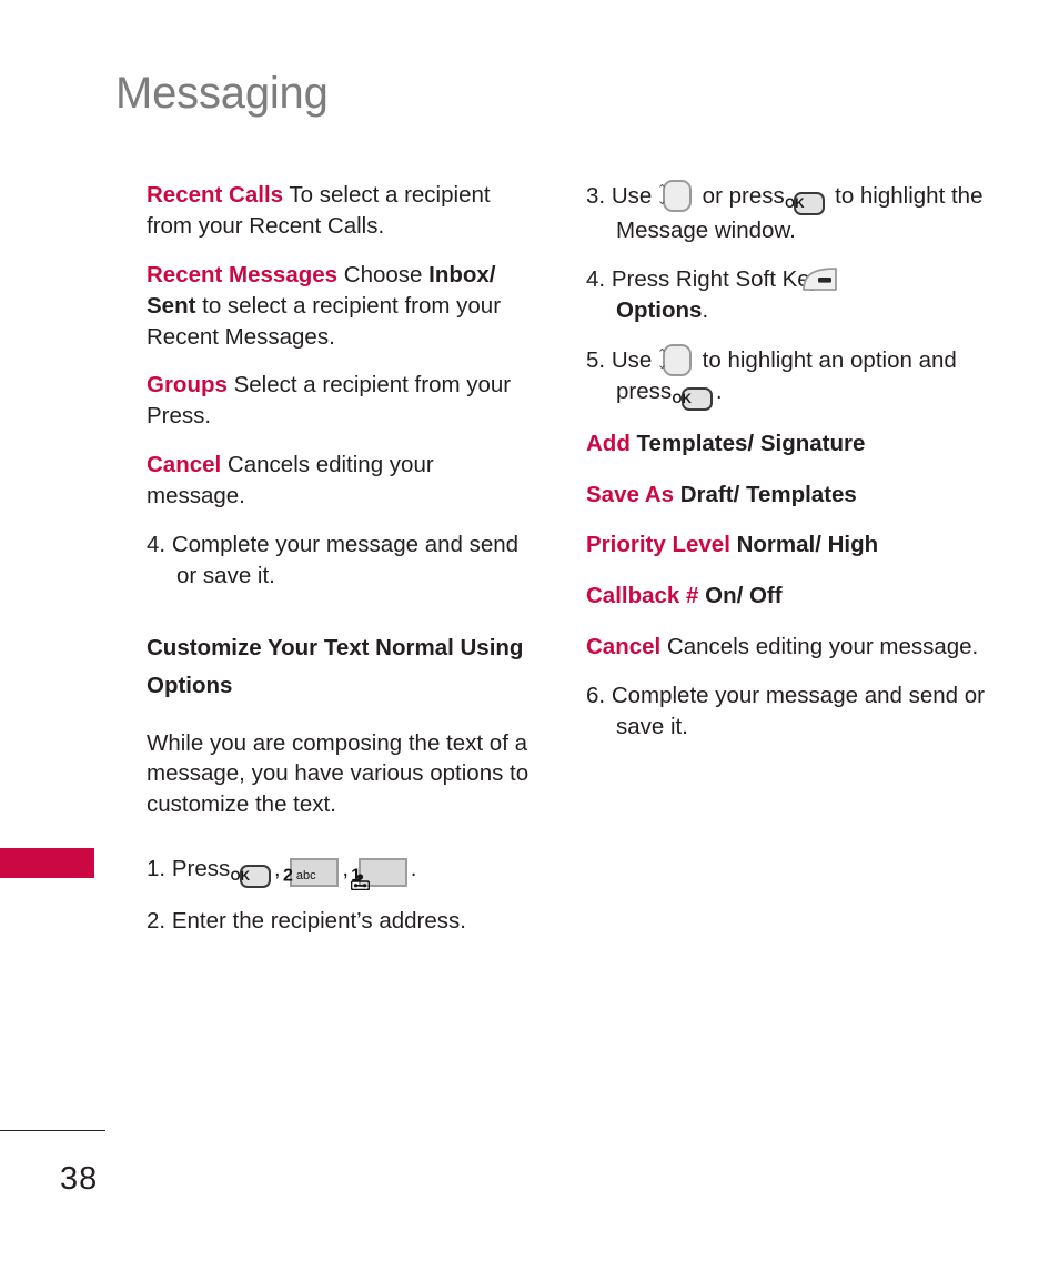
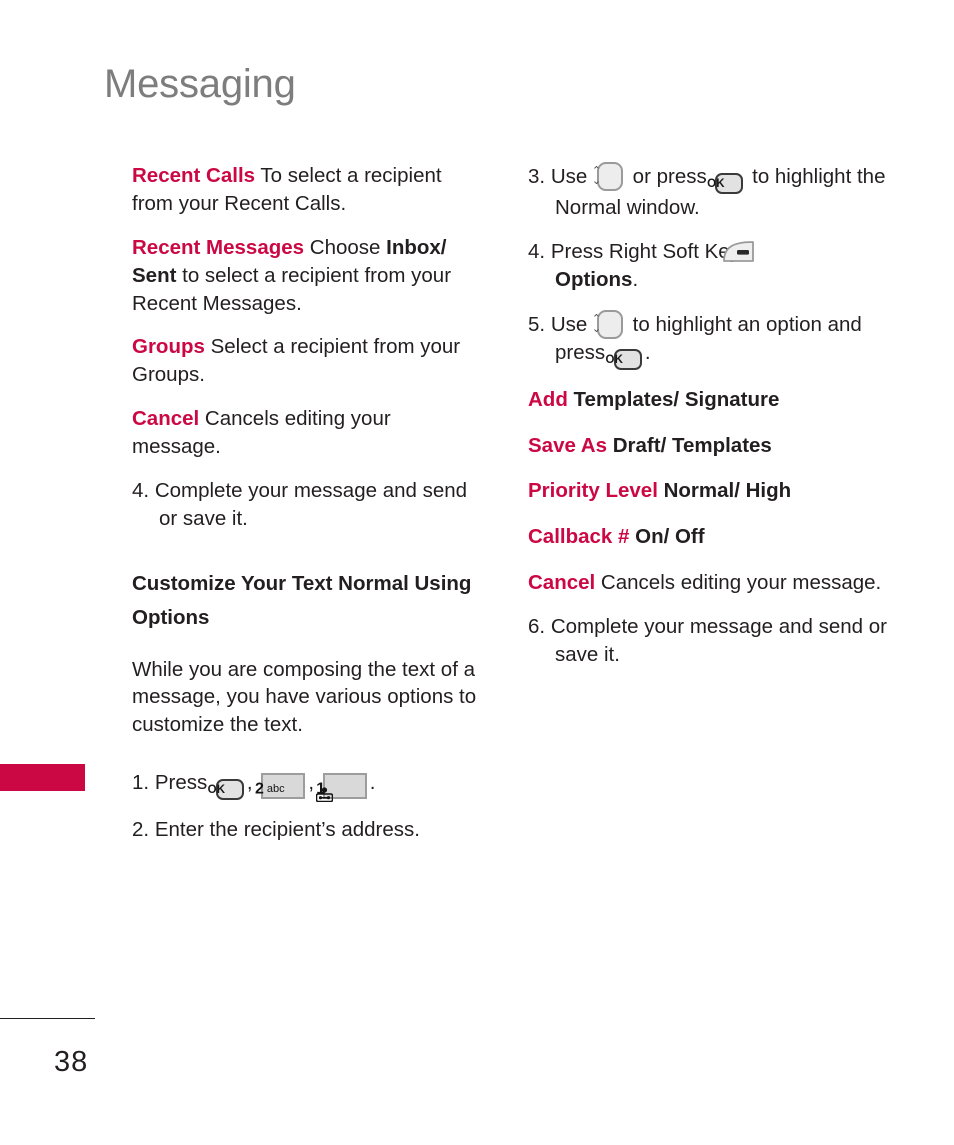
  Messaging
  Recent Calls To select a recipient from your Recent Calls.
  Recent Messages Choose Inbox/ Sent to select a recipient from your Recent Messages.
- Groups Select a recipient from your Press.
+ Groups Select a recipient from your Groups.
  Cancel Cancels editing your message.
  4. Complete your message and send or save it.
  Customize Your Text Normal Using Options
  While you are composing the text of a message, you have various options to customize the text.
  1. Press OK, 2 abc, 1 .
  2. Enter the recipient’s address.
  3. Use
  ⌃
  ⌄
- or press OK to highlight the Message window.
+ or press OK to highlight the Normal window.
  4. Press Right Soft Ke
  Options.
  5. Use
  ⌃
  ⌄
  to highlight an option and press OK.
  Add Templates/ Signature
  Save As Draft/ Templates
  Priority Level Normal/ High
  Callback # On/ Off
  Cancel Cancels editing your message.
  6. Complete your message and send or save it.
  38
